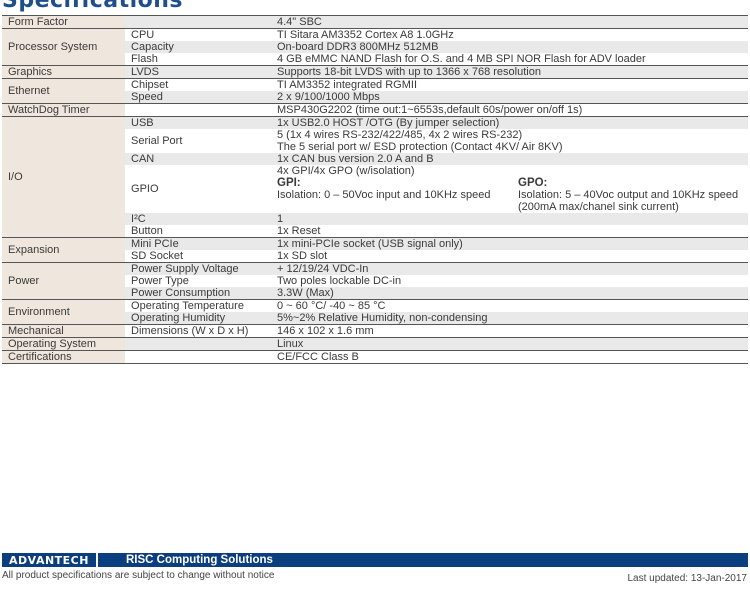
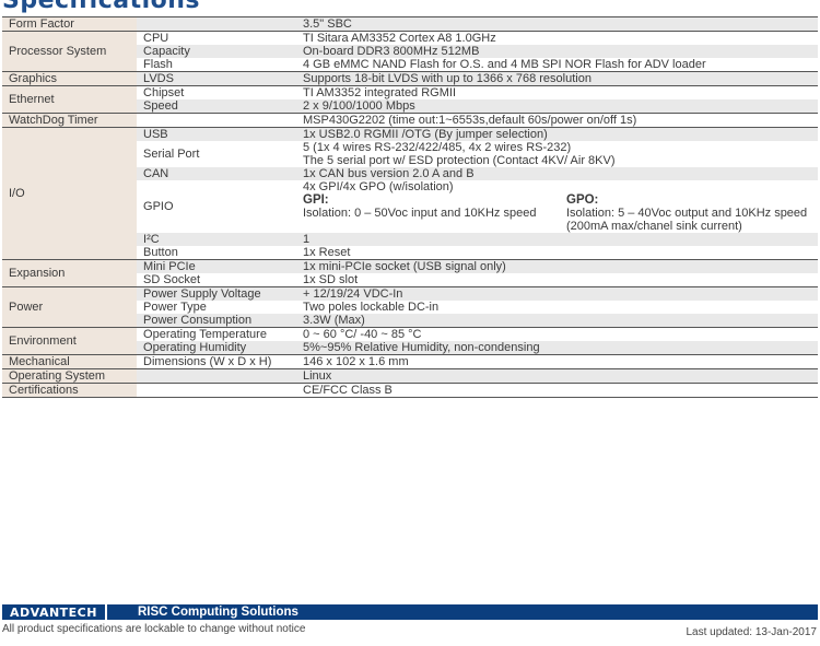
  Specifications
- Form Factor		4.4" SBC
+ Form Factor		3.5" SBC
  Processor System	CPU	TI Sitara AM3352 Cortex A8 1.0GHz
  Capacity	On-board DDR3 800MHz 512MB
  Flash	4 GB eMMC NAND Flash for O.S. and 4 MB SPI NOR Flash for ADV loader
  Graphics	LVDS	Supports 18-bit LVDS with up to 1366 x 768 resolution
  Ethernet	Chipset	TI AM3352 integrated RGMII
  Speed	2 x 9/100/1000 Mbps
  WatchDog Timer		MSP430G2202 (time out:1~6553s,default 60s/power on/off 1s)
- I/O	USB	1x USB2.0 HOST /OTG (By jumper selection)
+ I/O	USB	1x USB2.0 RGMII /OTG (By jumper selection)
  Serial Port	5 (1x 4 wires RS-232/422/485, 4x 2 wires RS-232) The 5 serial port w/ ESD protection (Contact 4KV/ Air 8KV)
  CAN	1x CAN bus version 2.0 A and B
  GPIO	4x GPI/4x GPO (w/isolation) GPI: Isolation: 0 – 50Voc input and 10KHz speed GPO: Isolation: 5 – 40Voc output and 10KHz speed (200mA max/chanel sink current)
  I²C	1
  Button	1x Reset
  Expansion	Mini PCIe	1x mini-PCIe socket (USB signal only)
  SD Socket	1x SD slot
  Power	Power Supply Voltage	+ 12/19/24 VDC-In
  Power Type	Two poles lockable DC-in
  Power Consumption	3.3W (Max)
  Environment	Operating Temperature	0 ~ 60 °C/ -40 ~ 85 °C
- Operating Humidity	5%~2% Relative Humidity, non-condensing
+ Operating Humidity	5%~95% Relative Humidity, non-condensing
  Mechanical	Dimensions (W x D x H)	146 x 102 x 1.6 mm
  Operating System		Linux
  Certifications		CE/FCC Class B
  ADVANTECH
  RISC Computing Solutions
- All product specifications are subject to change without notice
+ All product specifications are lockable to change without notice
  Last updated: 13-Jan-2017
